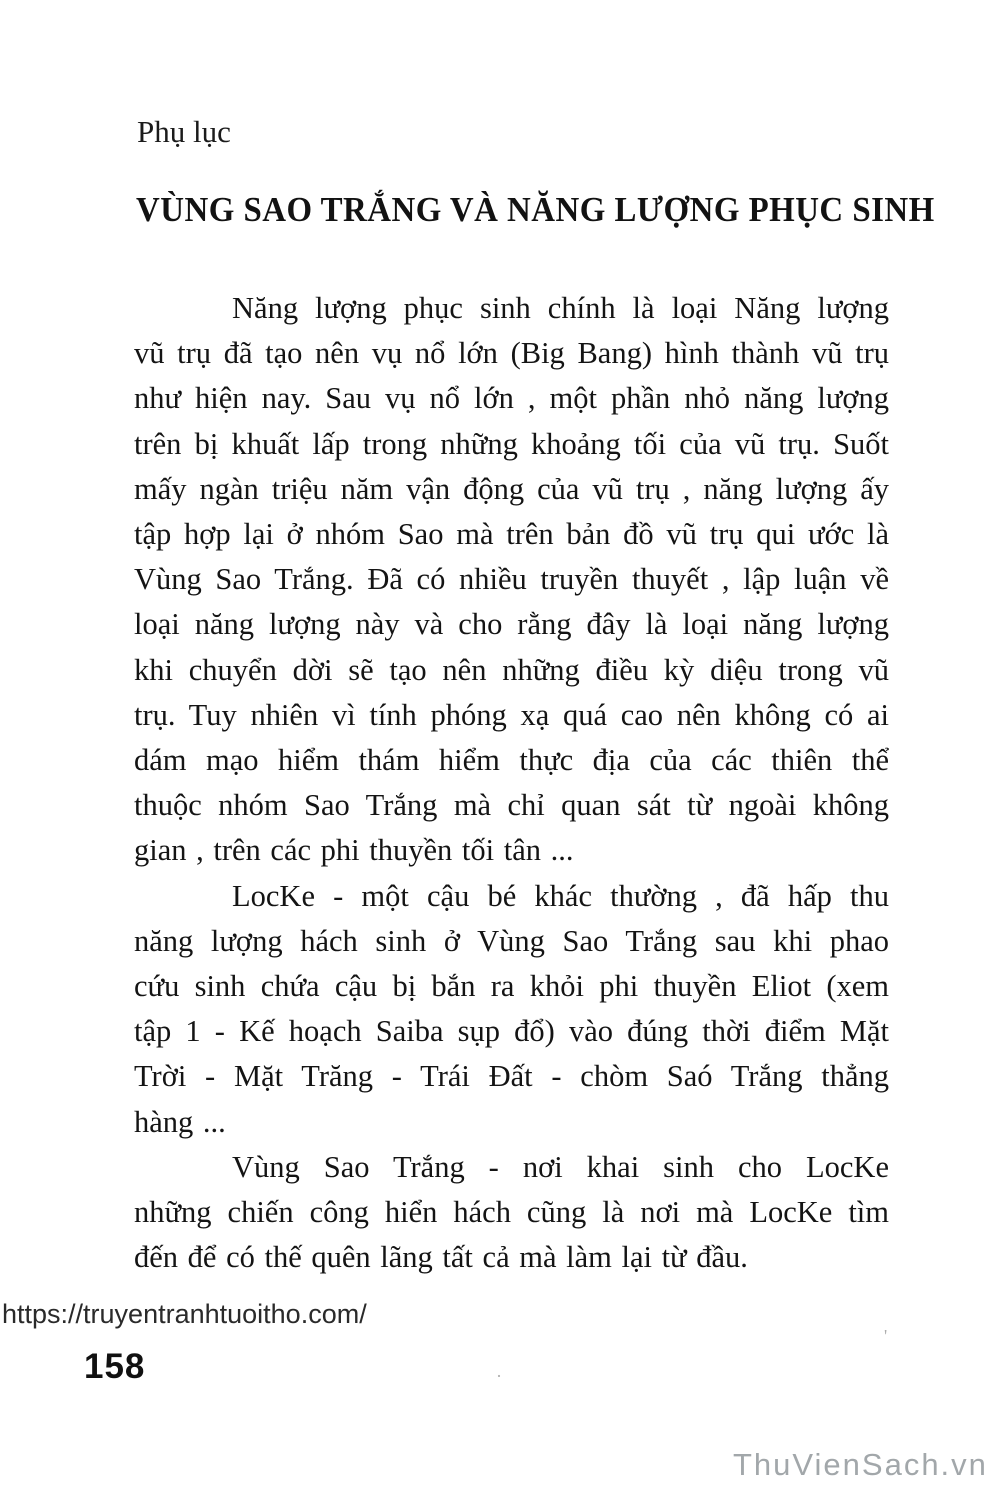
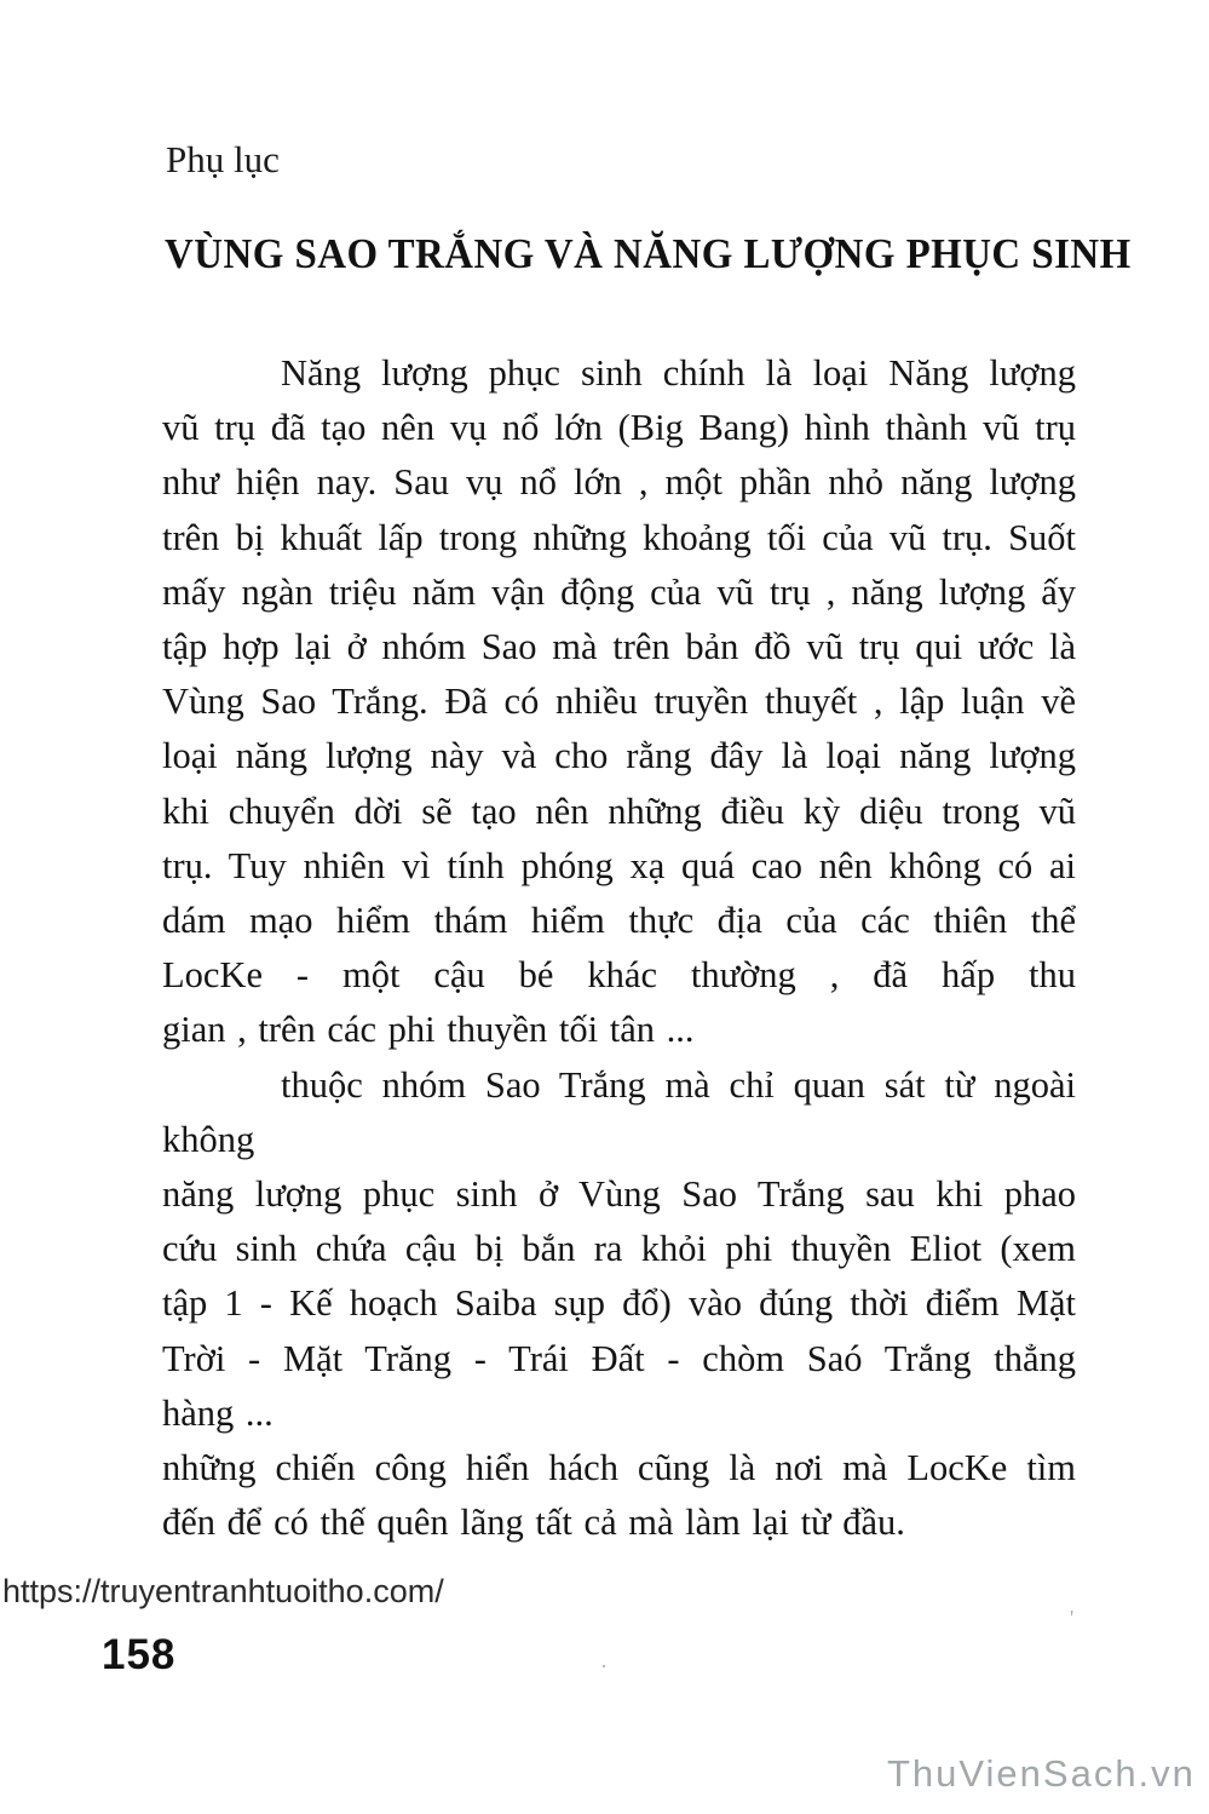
  Phụ lục
  VÙNG SAO TRẮNG VÀ NĂNG LƯỢNG PHỤC SINH
  Năng lượng phục sinh chính là loại Năng lượng
  vũ trụ đã tạo nên vụ nổ lớn (Big Bang) hình thành vũ trụ
  như hiện nay. Sau vụ nổ lớn , một phần nhỏ năng lượng
  trên bị khuất lấp trong những khoảng tối của vũ trụ. Suốt
  mấy ngàn triệu năm vận động của vũ trụ , năng lượng ấy
  tập hợp lại ở nhóm Sao mà trên bản đồ vũ trụ qui ước là
  Vùng Sao Trắng. Đã có nhiều truyền thuyết , lập luận về
  loại năng lượng này và cho rằng đây là loại năng lượng
  khi chuyển dời sẽ tạo nên những điều kỳ diệu trong vũ
  trụ. Tuy nhiên vì tính phóng xạ quá cao nên không có ai
  dám mạo hiểm thám hiểm thực địa của các thiên thể
- thuộc nhóm Sao Trắng mà chỉ quan sát từ ngoài không
+ LocKe - một cậu bé khác thường , đã hấp thu
  gian , trên các phi thuyền tối tân ...
- LocKe - một cậu bé khác thường , đã hấp thu
+ thuộc nhóm Sao Trắng mà chỉ quan sát từ ngoài không
- năng lượng hách sinh ở Vùng Sao Trắng sau khi phao
+ năng lượng phục sinh ở Vùng Sao Trắng sau khi phao
  cứu sinh chứa cậu bị bắn ra khỏi phi thuyền Eliot (xem
  tập 1 - Kế hoạch Saiba sụp đổ) vào đúng thời điểm Mặt
  Trời - Mặt Trăng - Trái Đất - chòm Saó Trắng thẳng
  hàng ...
- Vùng Sao Trắng - nơi khai sinh cho LocKe
  những chiến công hiển hách cũng là nơi mà LocKe tìm
  đến để có thế quên lãng tất cả mà làm lại từ đầu.
  https://truyentranhtuoitho.com/
  158
  ThuVienSach.vn
  ·
  '
